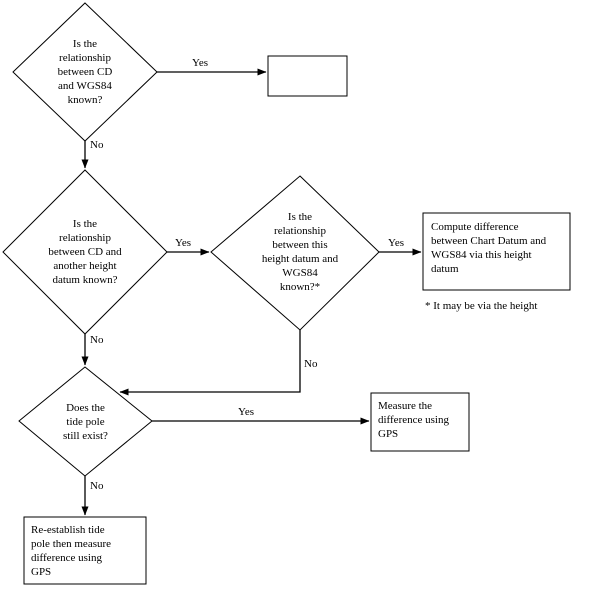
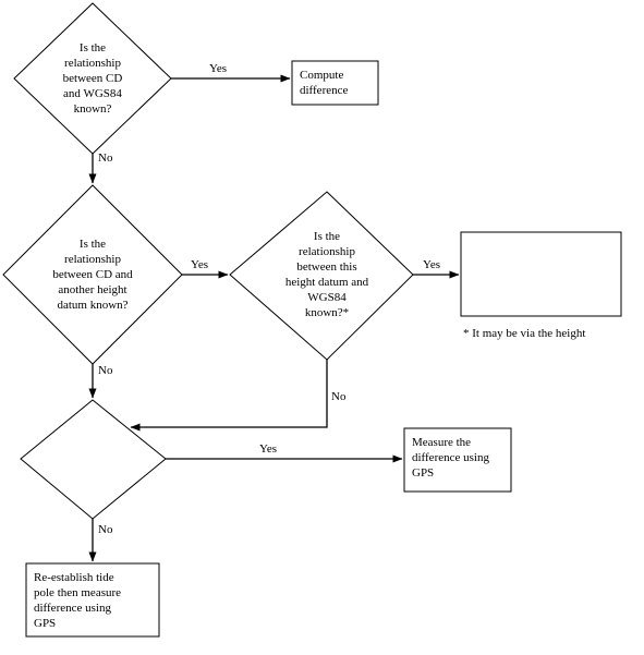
  Is the
  relationship
  between CD
  and WGS84
  known?
+ Compute
+ difference
  Is the
  relationship
  between CD and
  another height
  datum known?
  Is the
  relationship
  between this
  height datum and
  WGS84
  known?*
- Compute difference
- between Chart Datum and
- WGS84 via this height
- datum
- Does the
- tide pole
- still exist?
  Measure the
  difference using
  GPS
  Re-establish tide
  pole then measure
  difference using
  GPS
  Yes
  No
  Yes
  Yes
  No
  No
  Yes
  No
  * It may be via the height
